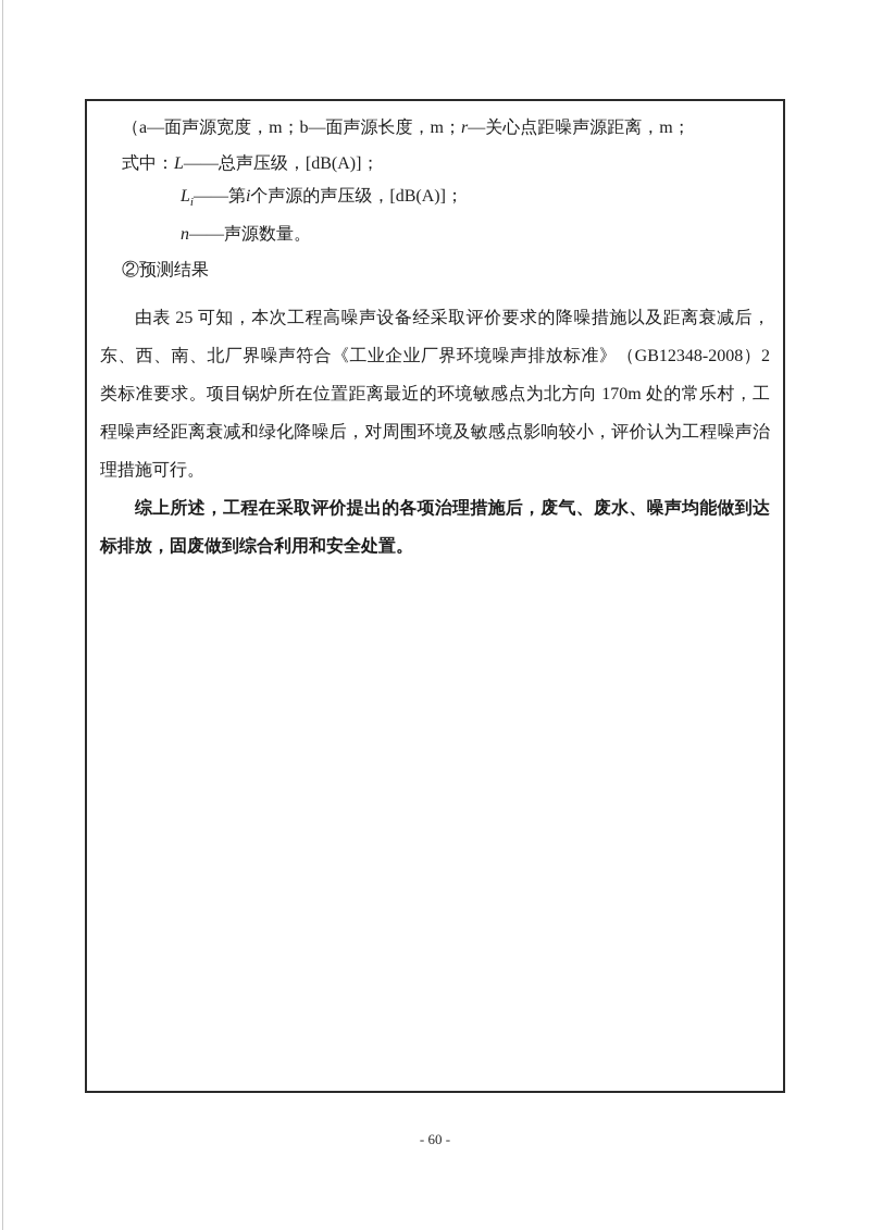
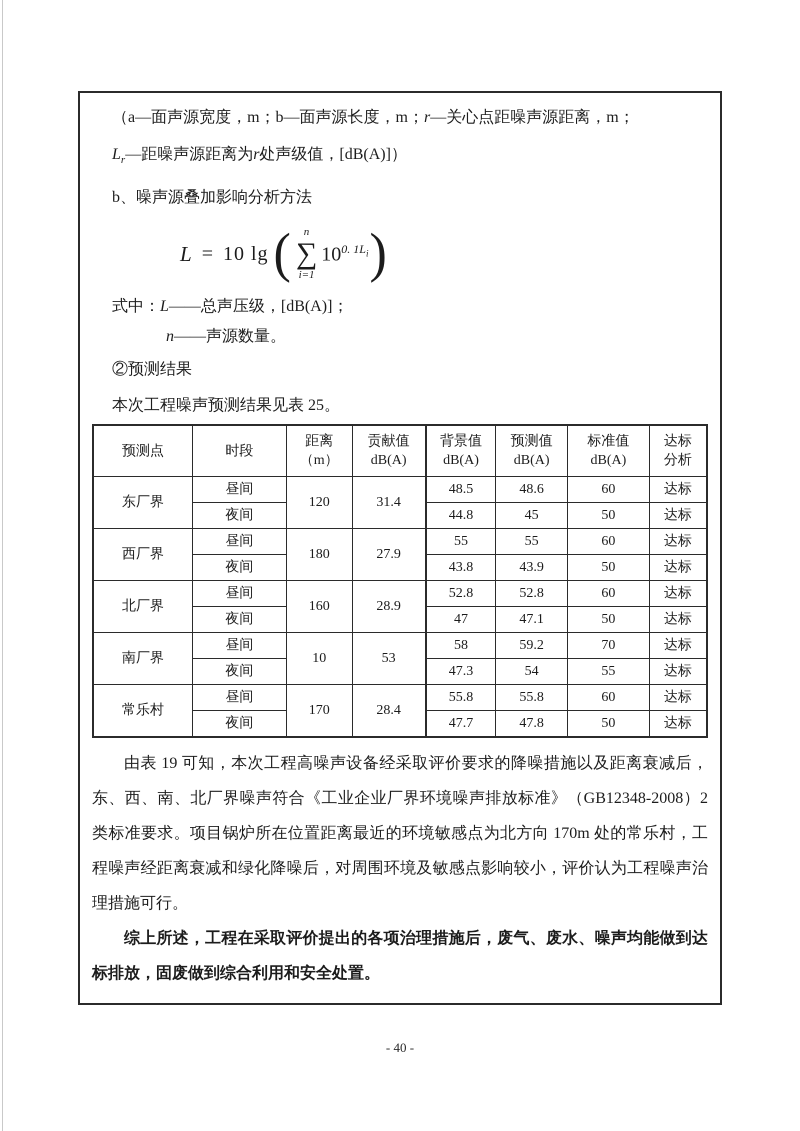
  （a—面声源宽度，m；b—面声源长度，m；r—关心点距噪声源距离，m；
+ Lr—距噪声源距离为r处声级值，[dB(A)]）
+ b、噪声源叠加影响分析方法
+ L
+ =
+ 10 lg
+ (
+ n
+ ∑
+ i=1
+ 100. 1Li
+ )
  式中：L——总声压级，[dB(A)]；
- Li——第i个声源的声压级，[dB(A)]；
  n——声源数量。
  ②预测结果
+ 本次工程噪声预测结果见表 25。
+ 预测点	时段	距离 （m）	贡献值 dB(A)	背景值 dB(A)	预测值 dB(A)	标准值 dB(A)	达标 分析
+ 东厂界	昼间	120	31.4	48.5	48.6	60	达标
+ 夜间	44.8	45	50	达标
+ 西厂界	昼间	180	27.9	55	55	60	达标
+ 夜间	43.8	43.9	50	达标
+ 北厂界	昼间	160	28.9	52.8	52.8	60	达标
+ 夜间	47	47.1	50	达标
+ 南厂界	昼间	10	53	58	59.2	70	达标
+ 夜间	47.3	54	55	达标
+ 常乐村	昼间	170	28.4	55.8	55.8	60	达标
+ 夜间	47.7	47.8	50	达标
- 由表 25 可知，本次工程高噪声设备经采取评价要求的降噪措施以及距离衰减后，东、西、南、北厂界噪声符合《工业企业厂界环境噪声排放标准》（GB12348-2008）2 类标准要求。项目锅炉所在位置距离最近的环境敏感点为北方向 170m 处的常乐村，工程噪声经距离衰减和绿化降噪后，对周围环境及敏感点影响较小，评价认为工程噪声治理措施可行。
+ 由表 19 可知，本次工程高噪声设备经采取评价要求的降噪措施以及距离衰减后，东、西、南、北厂界噪声符合《工业企业厂界环境噪声排放标准》（GB12348-2008）2 类标准要求。项目锅炉所在位置距离最近的环境敏感点为北方向 170m 处的常乐村，工程噪声经距离衰减和绿化降噪后，对周围环境及敏感点影响较小，评价认为工程噪声治理措施可行。
  综上所述，工程在采取评价提出的各项治理措施后，废气、废水、噪声均能做到达标排放，固废做到综合利用和安全处置。
- - 60 -
+ - 40 -
